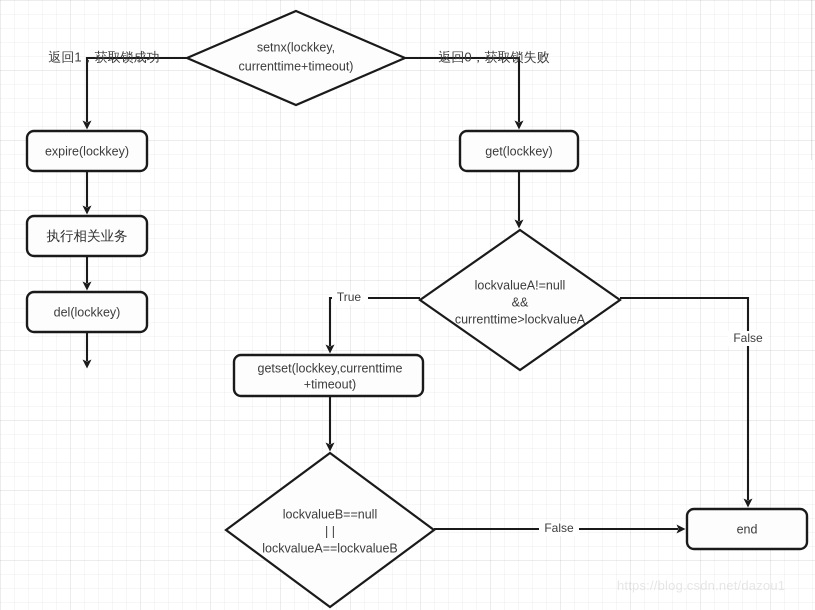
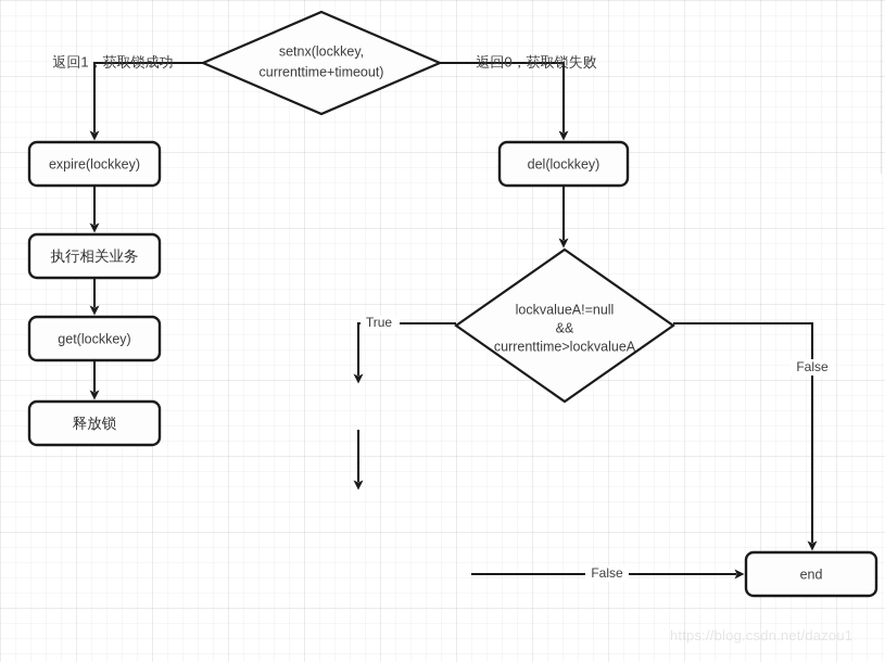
  返回1，获取锁成功
  返回0，获取锁失败
  True
  False
  False
  setnx(lockkey,
  currenttime+timeout)
  expire(lockkey)
  执行相关业务
- del(lockkey)
+ get(lockkey)
+ 释放锁
- get(lockkey)
+ del(lockkey)
  lockvalueA!=null
  &&
  currenttime>lockvalueA
- getset(lockkey,currenttime
- +timeout)
- lockvalueB==null
- | |
- lockvalueA==lockvalueB
  end
  https://blog.csdn.net/dazou1
